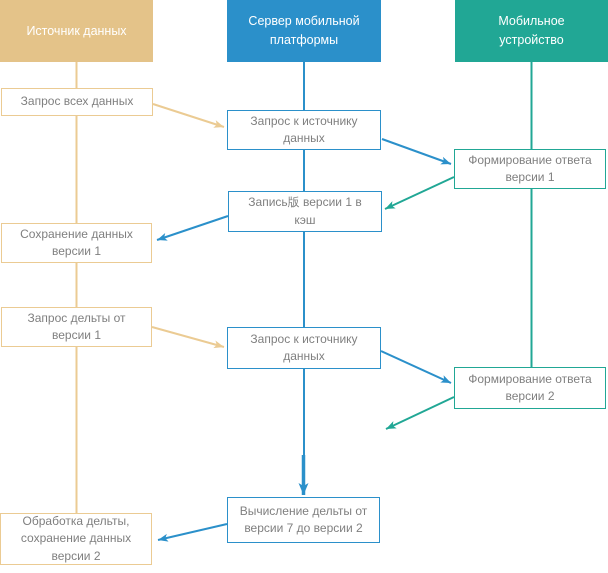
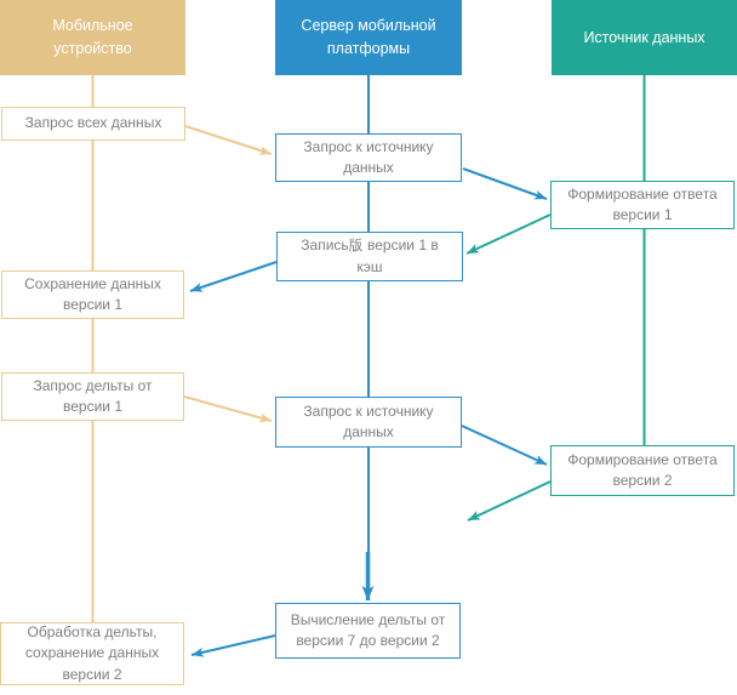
- Источник данных
+ Мобильное устройство
  Сервер мобильной платформы
- Мобильное устройство
+ Источник данных
  Запрос всех данных
  Запрос к источнику данных
  Формирование ответа версии 1
  Запись版 версии 1 в кэш
  Сохранение данных версии 1
  Запрос дельты от версии 1
  Запрос к источнику данных
  Формирование ответа версии 2
  Вычисление дельты от версии 7 до версии 2
  Обработка дельты, сохранение данных версии 2
